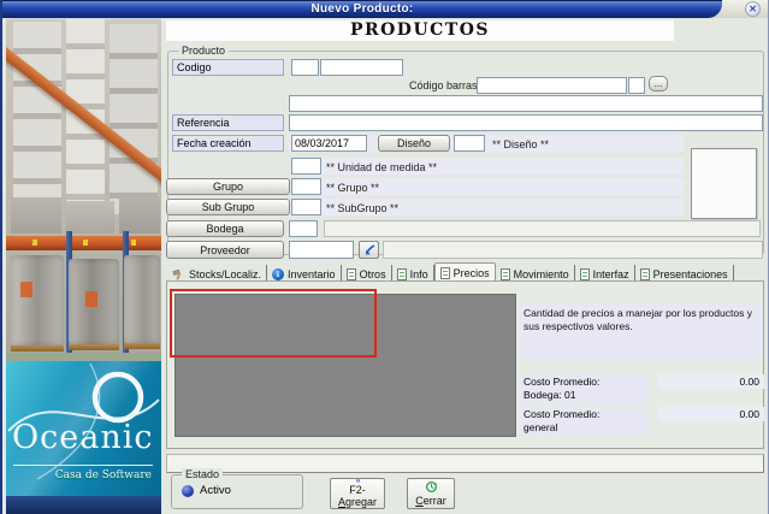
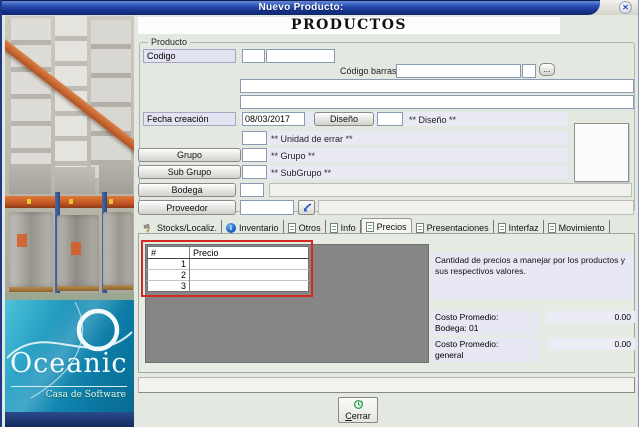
  Nuevo Producto:
  ✕
  Oceanic
  Casa de Software
  PRODUCTOS
  Producto
  Codigo
  Código barras
  ...
- Referencia
  Fecha creación
  08/03/2017
  Diseño
  ** Diseño **
- ** Unidad de medida **
+ ** Unidad de errar **
  Grupo
  ** Grupo **
  Sub Grupo
  ** SubGrupo **
  Bodega
  Proveedor
  Stocks/Localiz.
  i
  Inventario
  Otros
  Info
  Precios
- Movimiento
+ Presentaciones
  Interfaz
- Presentaciones
+ Movimiento
+ #	Precio
+ 1
+ 2
+ 3
  Cantidad de precios a manejar por los productos y sus respectivos valores.
  Costo Promedio:
  Bodega: 01
  0.00
  Costo Promedio:
  general
  0.00
- Estado
- Activo
- F2-Agregar
  Cerrar
